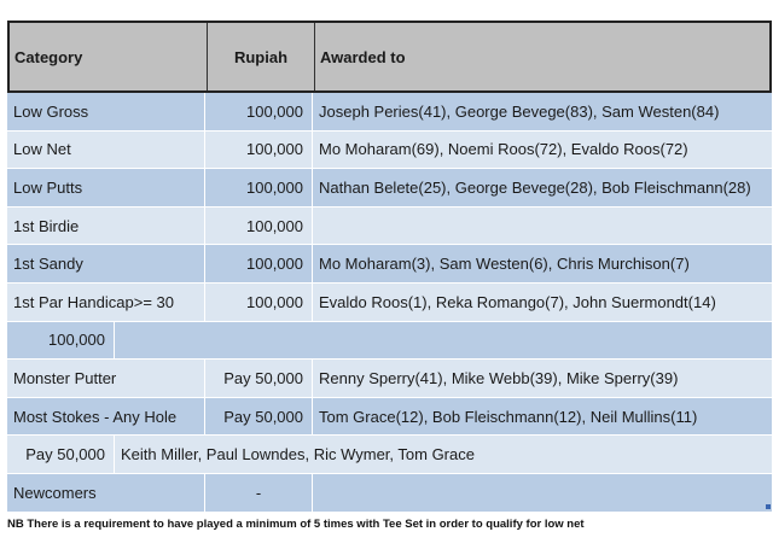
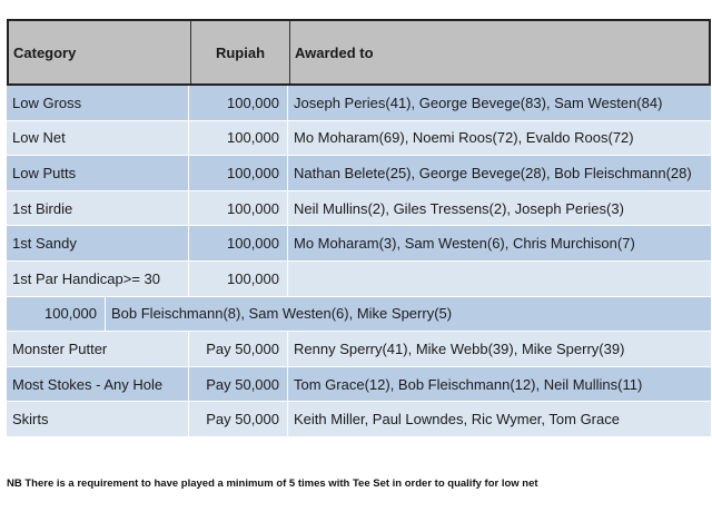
  Category
  Rupiah
  Awarded to
  Low Gross
  100,000
  Joseph Peries(41), George Bevege(83), Sam Westen(84)
  Low Net
  100,000
  Mo Moharam(69), Noemi Roos(72), Evaldo Roos(72)
  Low Putts
  100,000
  Nathan Belete(25), George Bevege(28), Bob Fleischmann(28)
  1st Birdie
  100,000
+ Neil Mullins(2), Giles Tressens(2), Joseph Peries(3)
  1st Sandy
  100,000
  Mo Moharam(3), Sam Westen(6), Chris Murchison(7)
  1st Par Handicap>= 30
  100,000
- Evaldo Roos(1), Reka Romango(7), John Suermondt(14)
  100,000
+ Bob Fleischmann(8), Sam Westen(6), Mike Sperry(5)
  Monster Putter
  Pay 50,000
  Renny Sperry(41), Mike Webb(39), Mike Sperry(39)
  Most Stokes - Any Hole
  Pay 50,000
  Tom Grace(12), Bob Fleischmann(12), Neil Mullins(11)
+ Skirts
  Pay 50,000
  Keith Miller, Paul Lowndes, Ric Wymer, Tom Grace
- Newcomers
- -
  NB There is a requirement to have played a minimum of 5 times with Tee Set in order to qualify for low net
